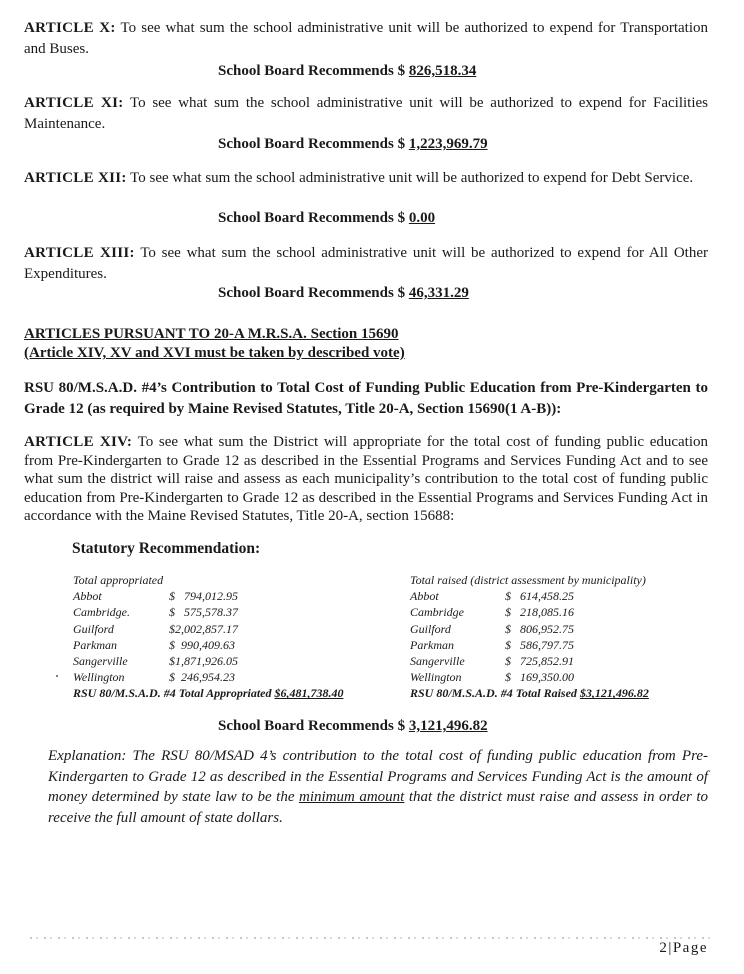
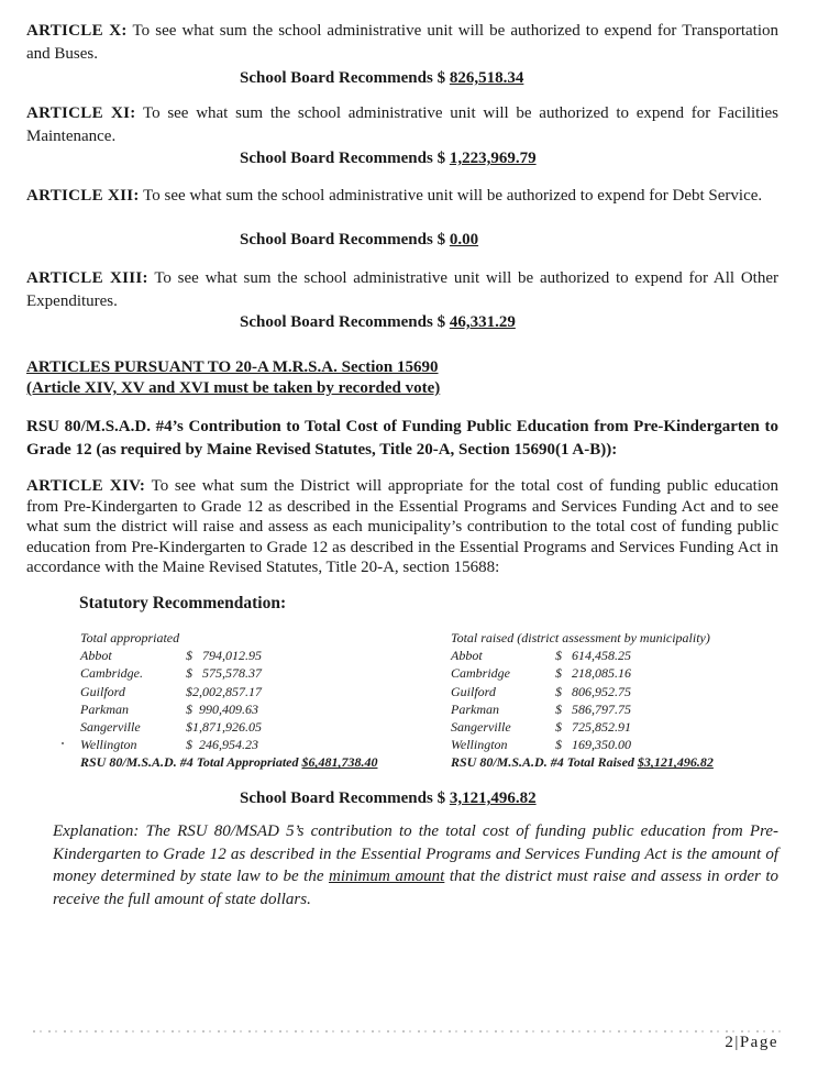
  ARTICLE X: To see what sum the school administrative unit will be authorized to expend for Transportation and Buses.
  School Board Recommends $ 826,518.34
  ARTICLE XI: To see what sum the school administrative unit will be authorized to expend for Facilities Maintenance.
  School Board Recommends $ 1,223,969.79
  ARTICLE XII: To see what sum the school administrative unit will be authorized to expend for Debt Service.
  School Board Recommends $ 0.00
  ARTICLE XIII: To see what sum the school administrative unit will be authorized to expend for All Other Expenditures.
  School Board Recommends $ 46,331.29
  ARTICLES PURSUANT TO 20-A M.R.S.A. Section 15690
- (Article XIV, XV and XVI must be taken by described vote)
+ (Article XIV, XV and XVI must be taken by recorded vote)
  RSU 80/M.S.A.D. #4’s Contribution to Total Cost of Funding Public Education from Pre-Kindergarten to Grade 12 (as required by Maine Revised Statutes, Title 20-A, Section 15690(1 A-B)):
  ARTICLE XIV: To see what sum the District will appropriate for the total cost of funding public education from Pre-Kindergarten to Grade 12 as described in the Essential Programs and Services Funding Act and to see what sum the district will raise and assess as each municipality’s contribution to the total cost of funding public education from Pre-Kindergarten to Grade 12 as described in the Essential Programs and Services Funding Act in accordance with the Maine Revised Statutes, Title 20-A, section 15688:
  Statutory Recommendation:
  Total appropriated
  Abbot
  $ 794,012.95
  Cambridge.
  $ 575,578.37
  Guilford
  $2,002,857.17
  Parkman
  $ 990,409.63
  Sangerville
  $1,871,926.05
  Wellington
  $ 246,954.23
  RSU 80/M.S.A.D. #4 Total Appropriated $6,481,738.40
  Total raised (district assessment by municipality)
  Abbot
  $ 614,458.25
  Cambridge
  $ 218,085.16
  Guilford
  $ 806,952.75
  Parkman
  $ 586,797.75
  Sangerville
  $ 725,852.91
  Wellington
  $ 169,350.00
  RSU 80/M.S.A.D. #4 Total Raised $3,121,496.82
  School Board Recommends $ 3,121,496.82
- Explanation: The RSU 80/MSAD 4’s contribution to the total cost of funding public education from Pre-Kindergarten to Grade 12 as described in the Essential Programs and Services Funding Act is the amount of money determined by state law to be the minimum amount that the district must raise and assess in order to receive the full amount of state dollars.
+ Explanation: The RSU 80/MSAD 5’s contribution to the total cost of funding public education from Pre-Kindergarten to Grade 12 as described in the Essential Programs and Services Funding Act is the amount of money determined by state law to be the minimum amount that the district must raise and assess in order to receive the full amount of state dollars.
  2|Page
